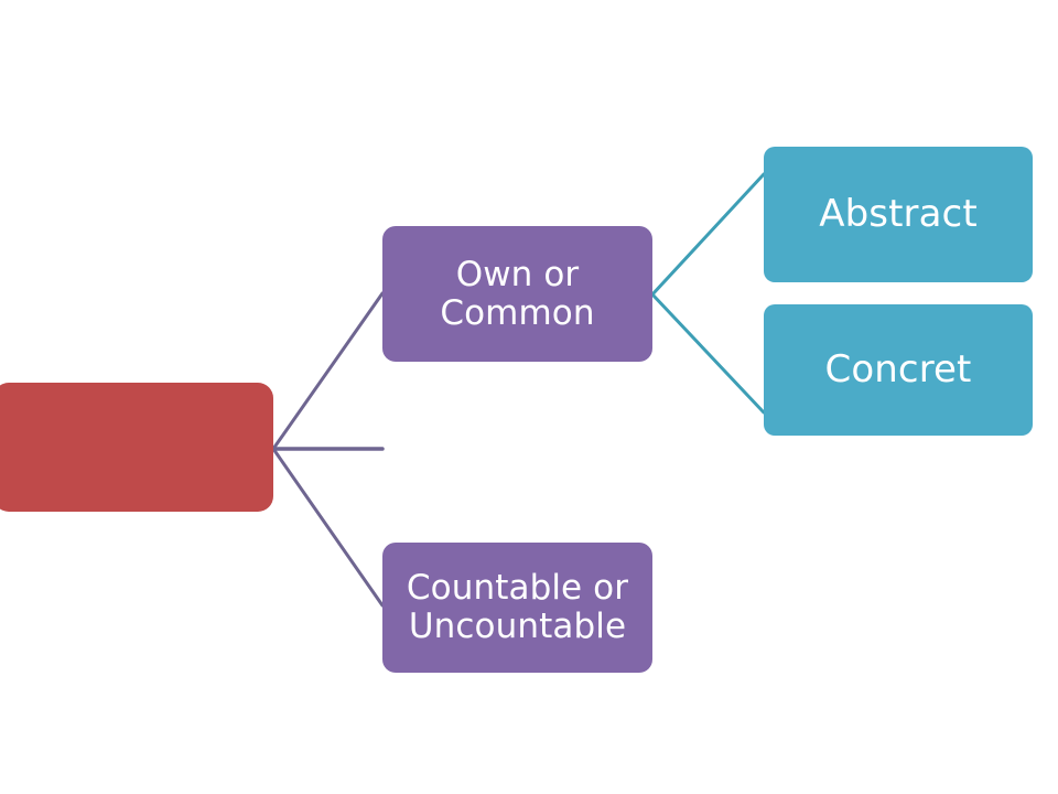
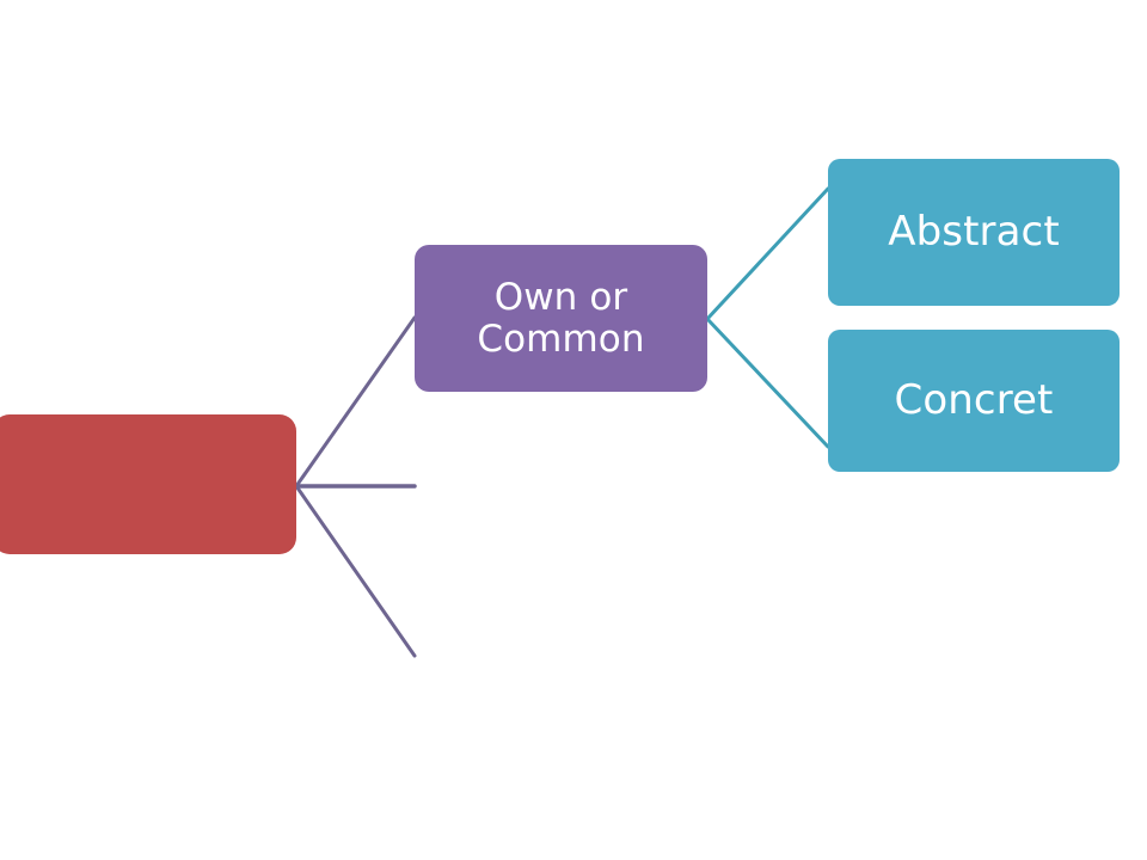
  Own or
  Common
- Countable or
- Uncountable
  Abstract
  Concret
